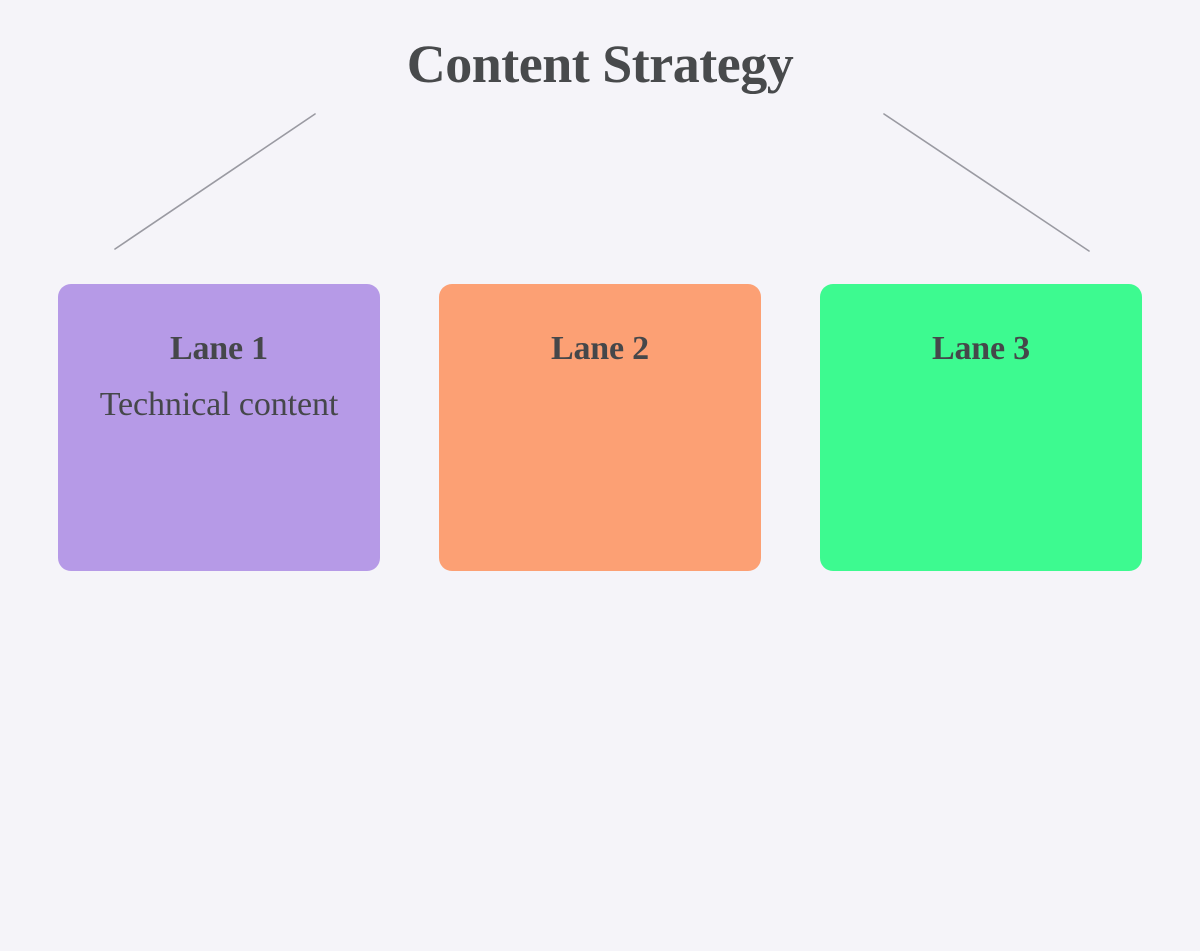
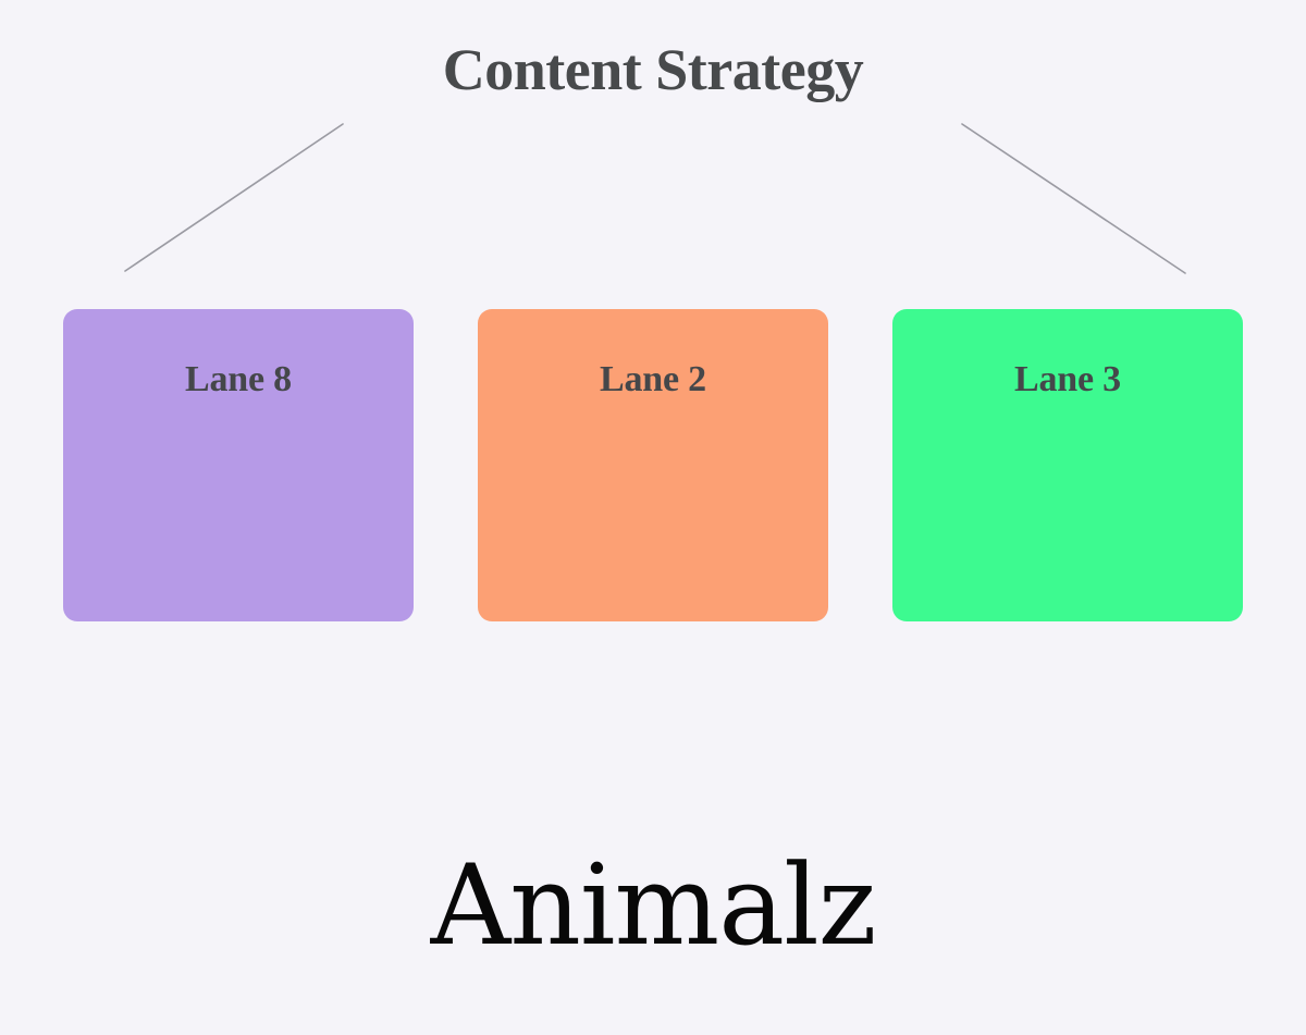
  Content Strategy
- Lane 1
+ Lane 8
- Technical content
  Lane 2
  Lane 3
+ Animalz
